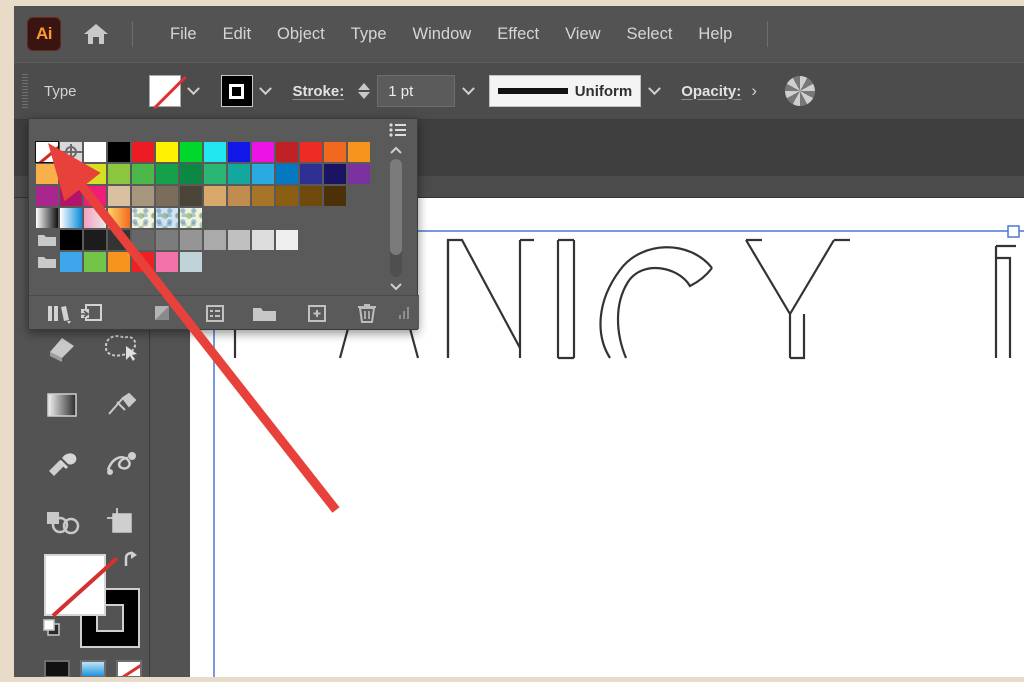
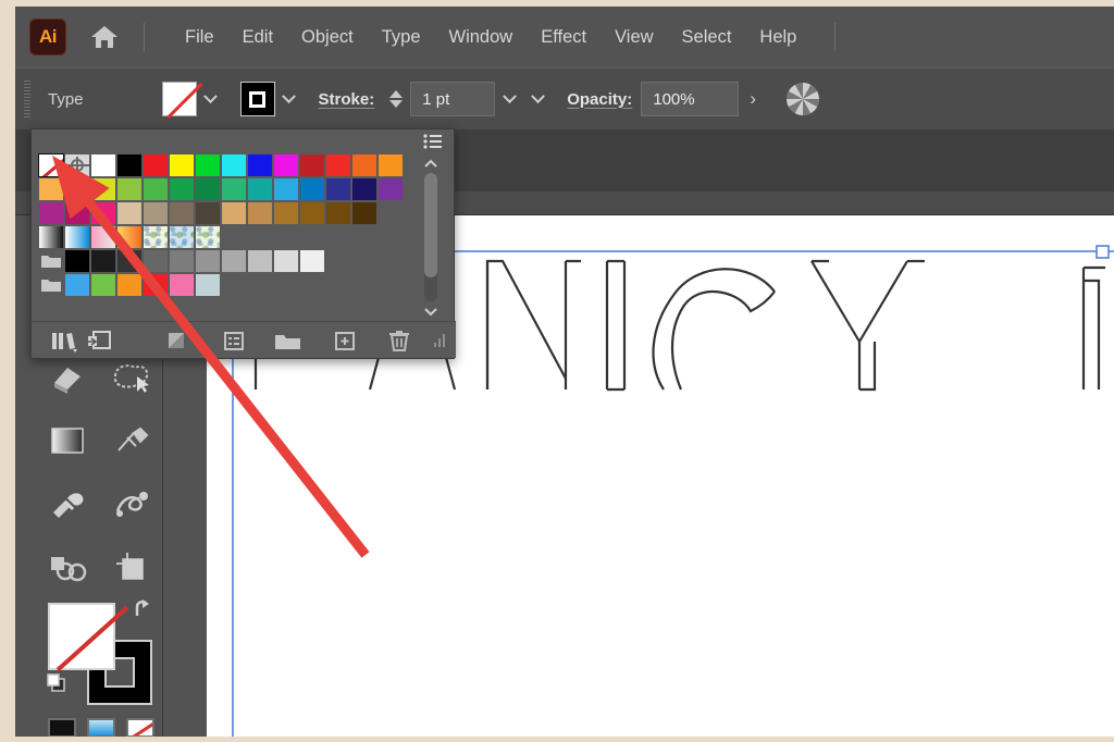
  Ai
  File
  Edit
  Object
  Type
  Window
  Effect
  View
  Select
  Help
  Type
  Stroke:
  1 pt
- Uniform
  Opacity:
+ 100%
  ›
